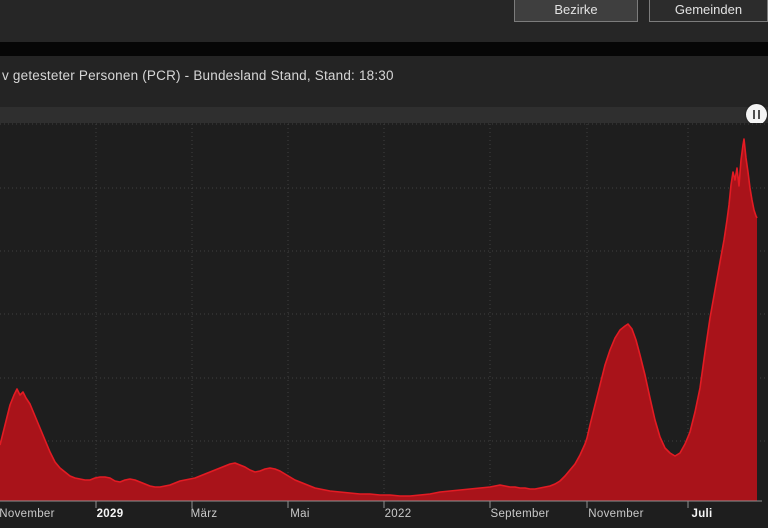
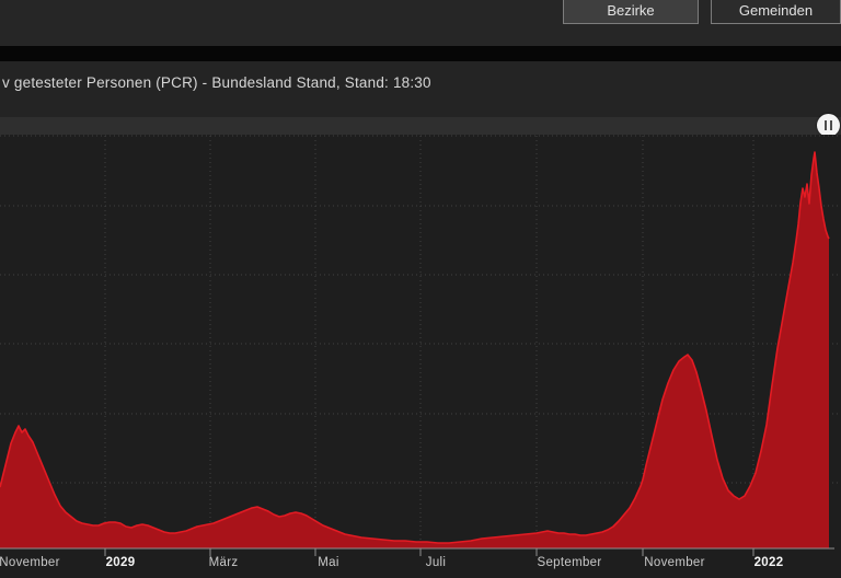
  Bezirke
  Gemeinden
  v getesteter Personen (PCR) - Bundesland Stand, Stand: 18:30
  November
  2029
  März
  Mai
- 2022
+ Juli
  September
  November
- Juli
+ 2022
